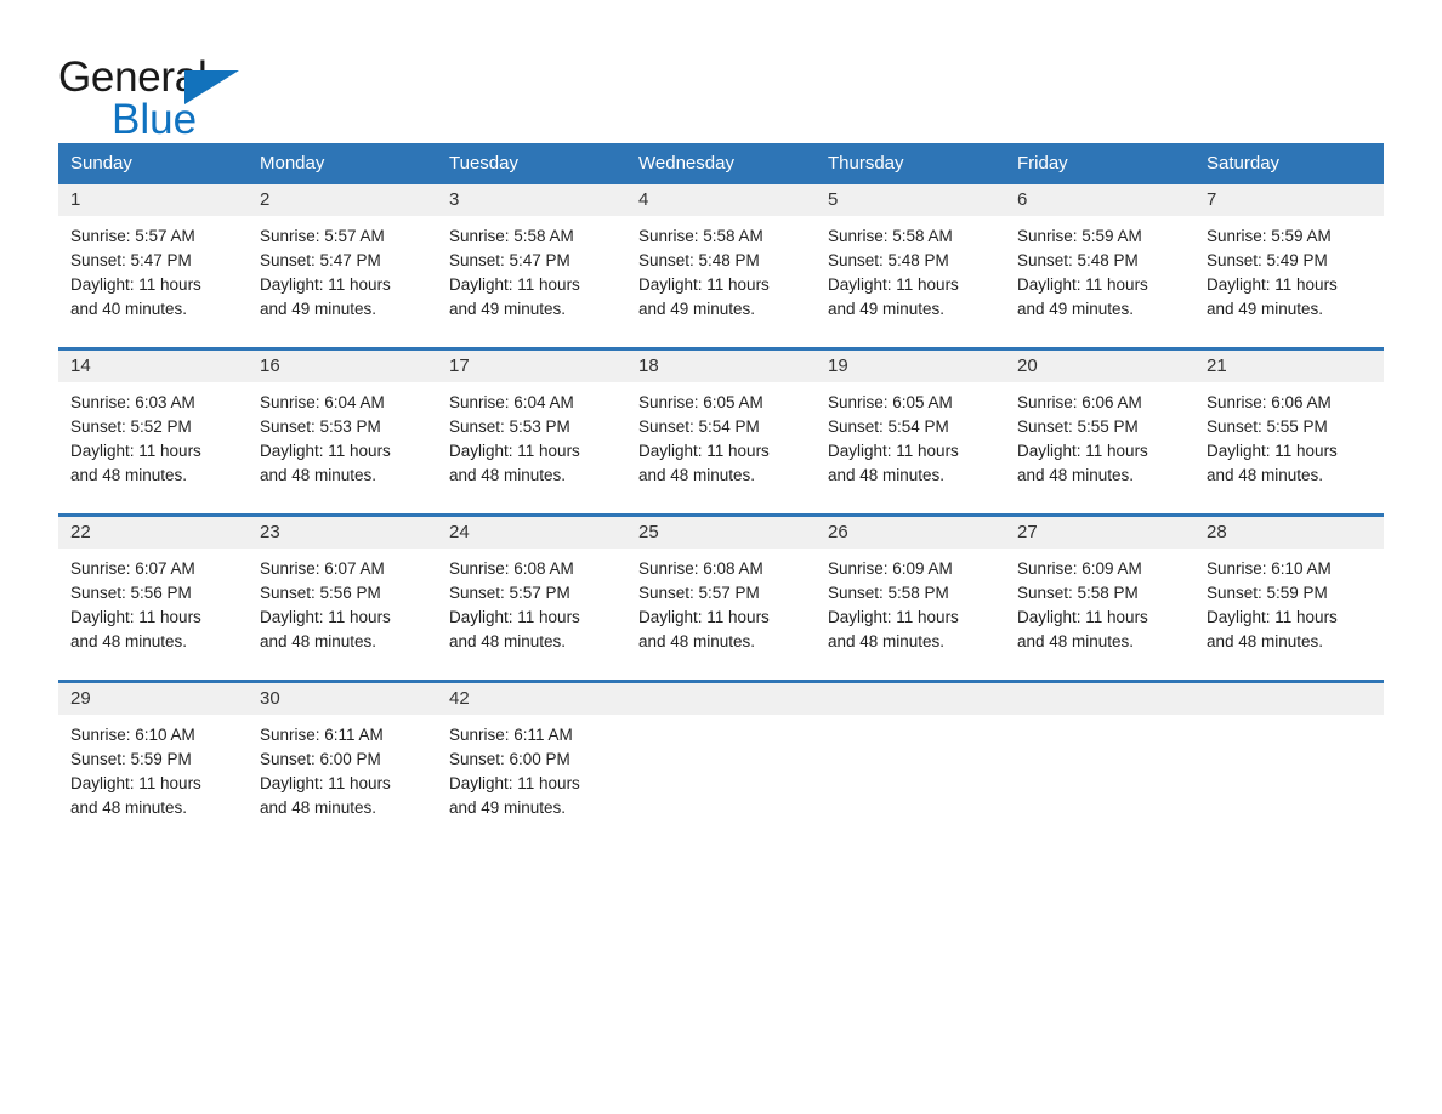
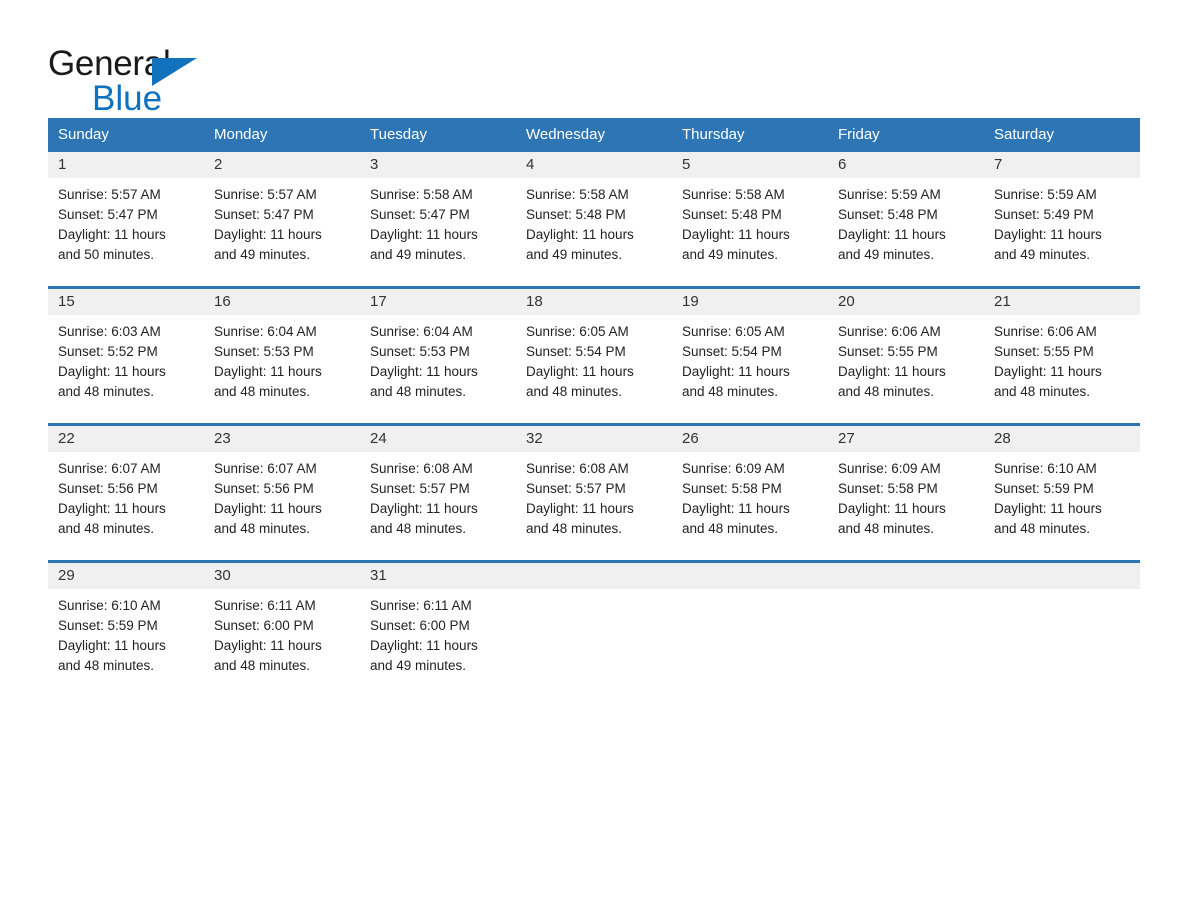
  General
  Blue
  Sunday	Monday	Tuesday	Wednesday	Thursday	Friday	Saturday
- 1 Sunrise: 5:57 AM Sunset: 5:47 PM Daylight: 11 hours and 40 minutes.	2 Sunrise: 5:57 AM Sunset: 5:47 PM Daylight: 11 hours and 49 minutes.	3 Sunrise: 5:58 AM Sunset: 5:47 PM Daylight: 11 hours and 49 minutes.	4 Sunrise: 5:58 AM Sunset: 5:48 PM Daylight: 11 hours and 49 minutes.	5 Sunrise: 5:58 AM Sunset: 5:48 PM Daylight: 11 hours and 49 minutes.	6 Sunrise: 5:59 AM Sunset: 5:48 PM Daylight: 11 hours and 49 minutes.	7 Sunrise: 5:59 AM Sunset: 5:49 PM Daylight: 11 hours and 49 minutes.
+ 1 Sunrise: 5:57 AM Sunset: 5:47 PM Daylight: 11 hours and 50 minutes.	2 Sunrise: 5:57 AM Sunset: 5:47 PM Daylight: 11 hours and 49 minutes.	3 Sunrise: 5:58 AM Sunset: 5:47 PM Daylight: 11 hours and 49 minutes.	4 Sunrise: 5:58 AM Sunset: 5:48 PM Daylight: 11 hours and 49 minutes.	5 Sunrise: 5:58 AM Sunset: 5:48 PM Daylight: 11 hours and 49 minutes.	6 Sunrise: 5:59 AM Sunset: 5:48 PM Daylight: 11 hours and 49 minutes.	7 Sunrise: 5:59 AM Sunset: 5:49 PM Daylight: 11 hours and 49 minutes.
- 14 Sunrise: 6:03 AM Sunset: 5:52 PM Daylight: 11 hours and 48 minutes.	16 Sunrise: 6:04 AM Sunset: 5:53 PM Daylight: 11 hours and 48 minutes.	17 Sunrise: 6:04 AM Sunset: 5:53 PM Daylight: 11 hours and 48 minutes.	18 Sunrise: 6:05 AM Sunset: 5:54 PM Daylight: 11 hours and 48 minutes.	19 Sunrise: 6:05 AM Sunset: 5:54 PM Daylight: 11 hours and 48 minutes.	20 Sunrise: 6:06 AM Sunset: 5:55 PM Daylight: 11 hours and 48 minutes.	21 Sunrise: 6:06 AM Sunset: 5:55 PM Daylight: 11 hours and 48 minutes.
+ 15 Sunrise: 6:03 AM Sunset: 5:52 PM Daylight: 11 hours and 48 minutes.	16 Sunrise: 6:04 AM Sunset: 5:53 PM Daylight: 11 hours and 48 minutes.	17 Sunrise: 6:04 AM Sunset: 5:53 PM Daylight: 11 hours and 48 minutes.	18 Sunrise: 6:05 AM Sunset: 5:54 PM Daylight: 11 hours and 48 minutes.	19 Sunrise: 6:05 AM Sunset: 5:54 PM Daylight: 11 hours and 48 minutes.	20 Sunrise: 6:06 AM Sunset: 5:55 PM Daylight: 11 hours and 48 minutes.	21 Sunrise: 6:06 AM Sunset: 5:55 PM Daylight: 11 hours and 48 minutes.
- 22 Sunrise: 6:07 AM Sunset: 5:56 PM Daylight: 11 hours and 48 minutes.	23 Sunrise: 6:07 AM Sunset: 5:56 PM Daylight: 11 hours and 48 minutes.	24 Sunrise: 6:08 AM Sunset: 5:57 PM Daylight: 11 hours and 48 minutes.	25 Sunrise: 6:08 AM Sunset: 5:57 PM Daylight: 11 hours and 48 minutes.	26 Sunrise: 6:09 AM Sunset: 5:58 PM Daylight: 11 hours and 48 minutes.	27 Sunrise: 6:09 AM Sunset: 5:58 PM Daylight: 11 hours and 48 minutes.	28 Sunrise: 6:10 AM Sunset: 5:59 PM Daylight: 11 hours and 48 minutes.
+ 22 Sunrise: 6:07 AM Sunset: 5:56 PM Daylight: 11 hours and 48 minutes.	23 Sunrise: 6:07 AM Sunset: 5:56 PM Daylight: 11 hours and 48 minutes.	24 Sunrise: 6:08 AM Sunset: 5:57 PM Daylight: 11 hours and 48 minutes.	32 Sunrise: 6:08 AM Sunset: 5:57 PM Daylight: 11 hours and 48 minutes.	26 Sunrise: 6:09 AM Sunset: 5:58 PM Daylight: 11 hours and 48 minutes.	27 Sunrise: 6:09 AM Sunset: 5:58 PM Daylight: 11 hours and 48 minutes.	28 Sunrise: 6:10 AM Sunset: 5:59 PM Daylight: 11 hours and 48 minutes.
- 29 Sunrise: 6:10 AM Sunset: 5:59 PM Daylight: 11 hours and 48 minutes.	30 Sunrise: 6:11 AM Sunset: 6:00 PM Daylight: 11 hours and 48 minutes.	42 Sunrise: 6:11 AM Sunset: 6:00 PM Daylight: 11 hours and 49 minutes.
+ 29 Sunrise: 6:10 AM Sunset: 5:59 PM Daylight: 11 hours and 48 minutes.	30 Sunrise: 6:11 AM Sunset: 6:00 PM Daylight: 11 hours and 48 minutes.	31 Sunrise: 6:11 AM Sunset: 6:00 PM Daylight: 11 hours and 49 minutes.
